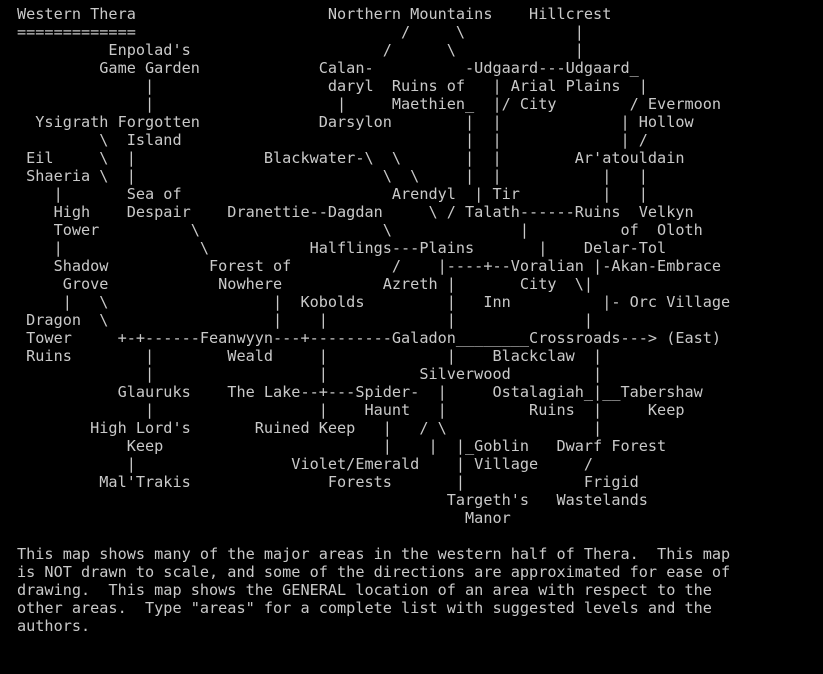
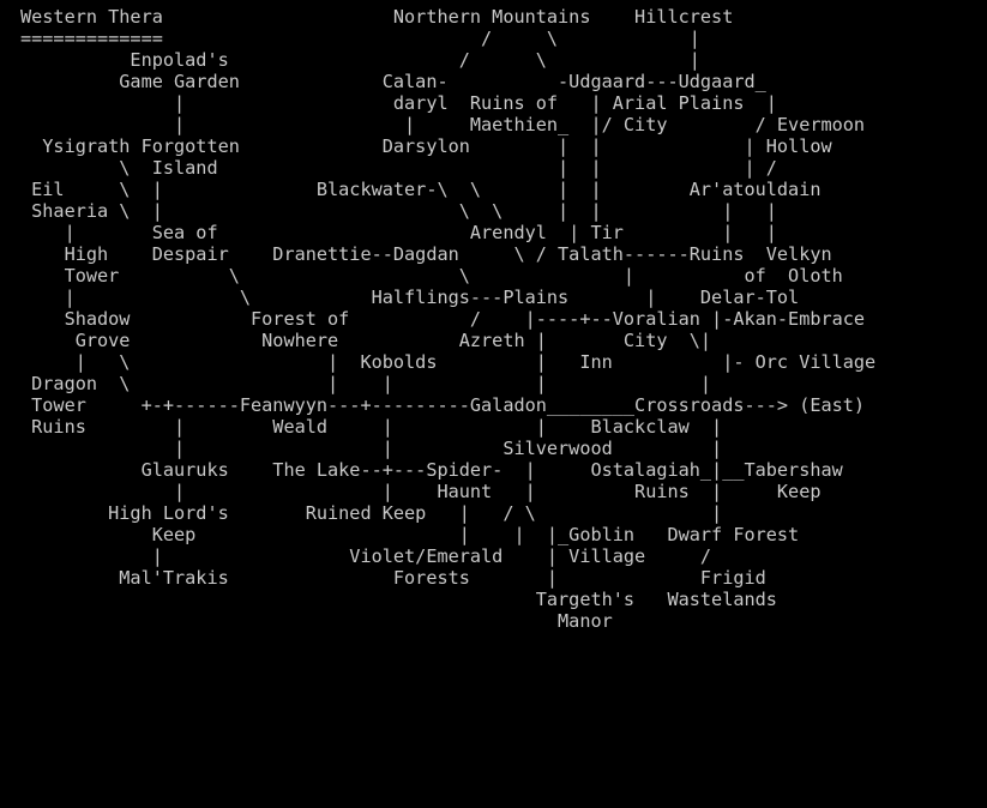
  Western Thera Northern Mountains Hillcrest
  ============= / \ |
  Enpolad's / \ |
  Game Garden Calan- -Udgaard---Udgaard_
  | daryl Ruins of | Arial Plains |
  | | Maethien_ |/ City / Evermoon
  Ysigrath Forgotten Darsylon | | | Hollow
  \ Island | | | /
  Eil \ | Blackwater-\ \ | | Ar'atouldain
  Shaeria \ | \ \ | | | |
  | Sea of Arendyl | Tir | |
  High Despair Dranettie--Dagdan \ / Talath------Ruins Velkyn
  Tower \ \ | of Oloth
  | \ Halflings---Plains | Delar-Tol
  Shadow Forest of / |----+--Voralian |-Akan-Embrace
  Grove Nowhere Azreth | City \|
  | \ | Kobolds | Inn |- Orc Village
  Dragon \ | | | |
  Tower +-+------Feanwyyn---+---------Galadon________Crossroads---> (East)
  Ruins | Weald | | Blackclaw |
  | | Silverwood |
  Glauruks The Lake--+---Spider- | Ostalagiah_|__Tabershaw
  | | Haunt | Ruins | Keep
  High Lord's Ruined Keep | / \ |
  Keep | | |_Goblin Dwarf Forest
  | Violet/Emerald | Village /
  Mal'Trakis Forests | Frigid
  Targeth's Wastelands
  Manor
- This map shows many of the major areas in the western half of Thera. This map
- is NOT drawn to scale, and some of the directions are approximated for ease of
- drawing. This map shows the GENERAL location of an area with respect to the
- other areas. Type "areas" for a complete list with suggested levels and the
- authors.
